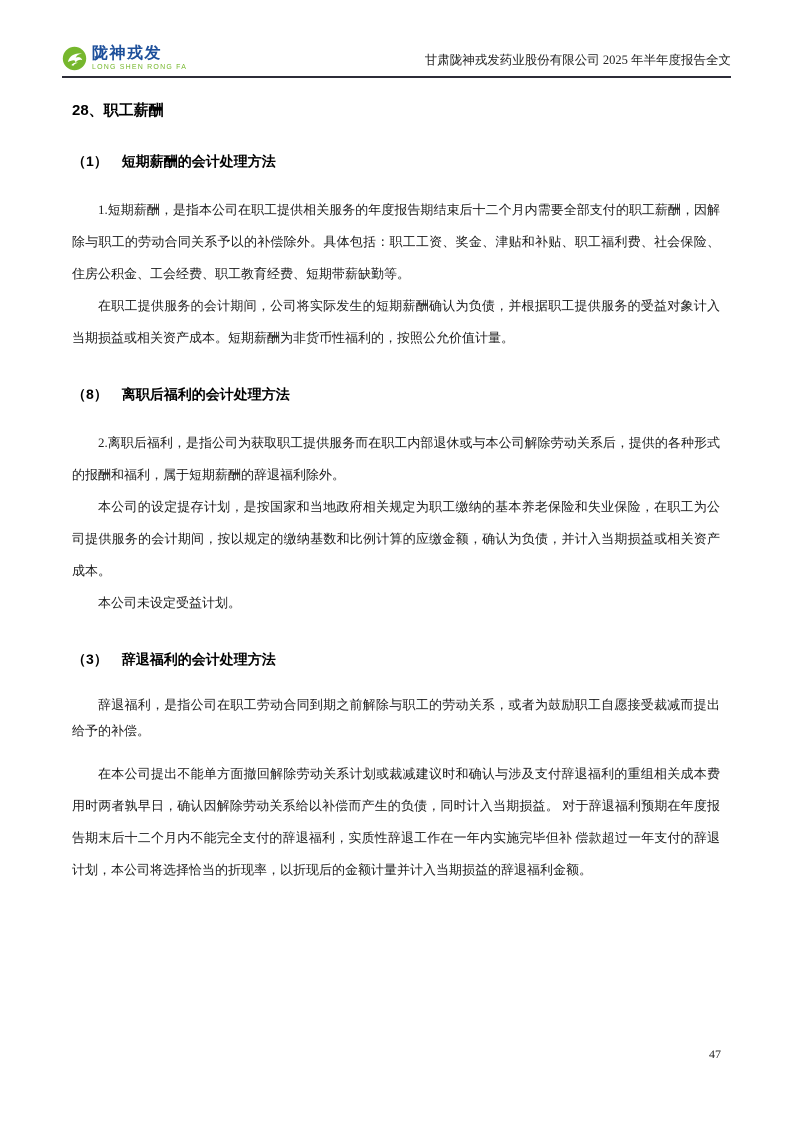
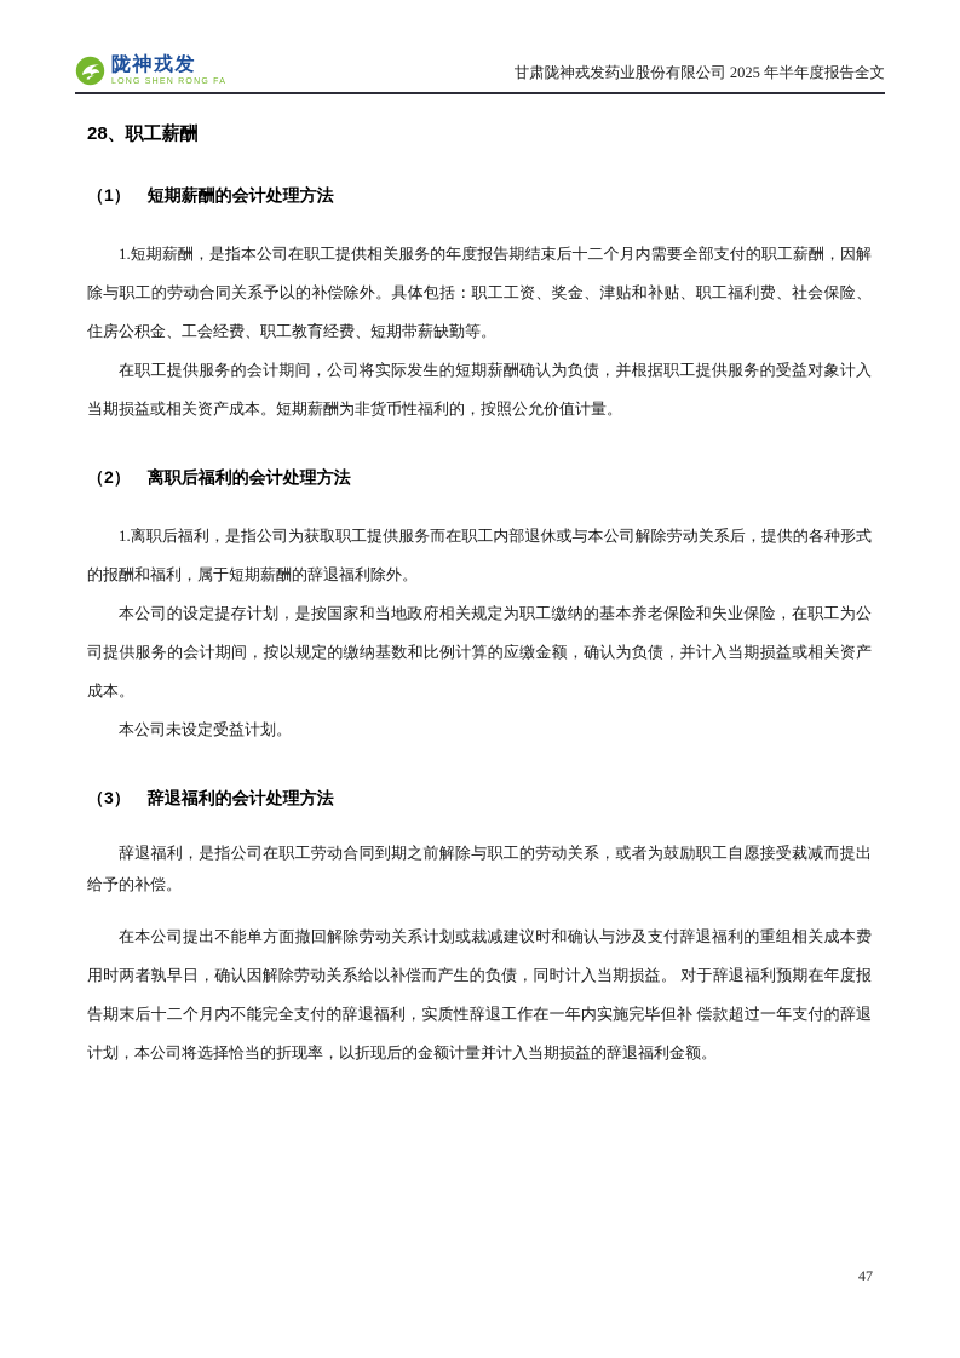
  陇神戎发
  甘肃陇神戎发药业股份有限公司 2025 年半年度报告全文
  28、职工薪酬
  （1） 短期薪酬的会计处理方法
  1.短期薪酬，是指本公司在职工提供相关服务的年度报告期结束后十二个月内需要全部支付的职工薪酬，因解除与职工的劳动合同关系予以的补偿除外。具体包括：职工工资、奖金、津贴和补贴、职工福利费、社会保险、住房公积金、工会经费、职工教育经费、短期带薪缺勤等。
  在职工提供服务的会计期间，公司将实际发生的短期薪酬确认为负债，并根据职工提供服务的受益对象计入当期损益或相关资产成本。短期薪酬为非货币性福利的，按照公允价值计量。
- （8） 离职后福利的会计处理方法
+ （2） 离职后福利的会计处理方法
- 2.离职后福利，是指公司为获取职工提供服务而在职工内部退休或与本公司解除劳动关系后，提供的各种形式的报酬和福利，属于短期薪酬的辞退福利除外。
+ 1.离职后福利，是指公司为获取职工提供服务而在职工内部退休或与本公司解除劳动关系后，提供的各种形式的报酬和福利，属于短期薪酬的辞退福利除外。
  本公司的设定提存计划，是按国家和当地政府相关规定为职工缴纳的基本养老保险和失业保险，在职工为公司提供服务的会计期间，按以规定的缴纳基数和比例计算的应缴金额，确认为负债，并计入当期损益或相关资产成本。
  本公司未设定受益计划。
  （3） 辞退福利的会计处理方法
  辞退福利，是指公司在职工劳动合同到期之前解除与职工的劳动关系，或者为鼓励职工自愿接受裁减而提出给予的补偿。
  在本公司提出不能单方面撤回解除劳动关系计划或裁减建议时和确认与涉及支付辞退福利的重组相关成本费用时两者孰早日，确认因解除劳动关系给以补偿而产生的负债，同时计入当期损益。 对于辞退福利预期在年度报告期末后十二个月内不能完全支付的辞退福利，实质性辞退工作在一年内实施完毕但补 偿款超过一年支付的辞退计划，本公司将选择恰当的折现率，以折现后的金额计量并计入当期损益的辞退福利金额。
  47
